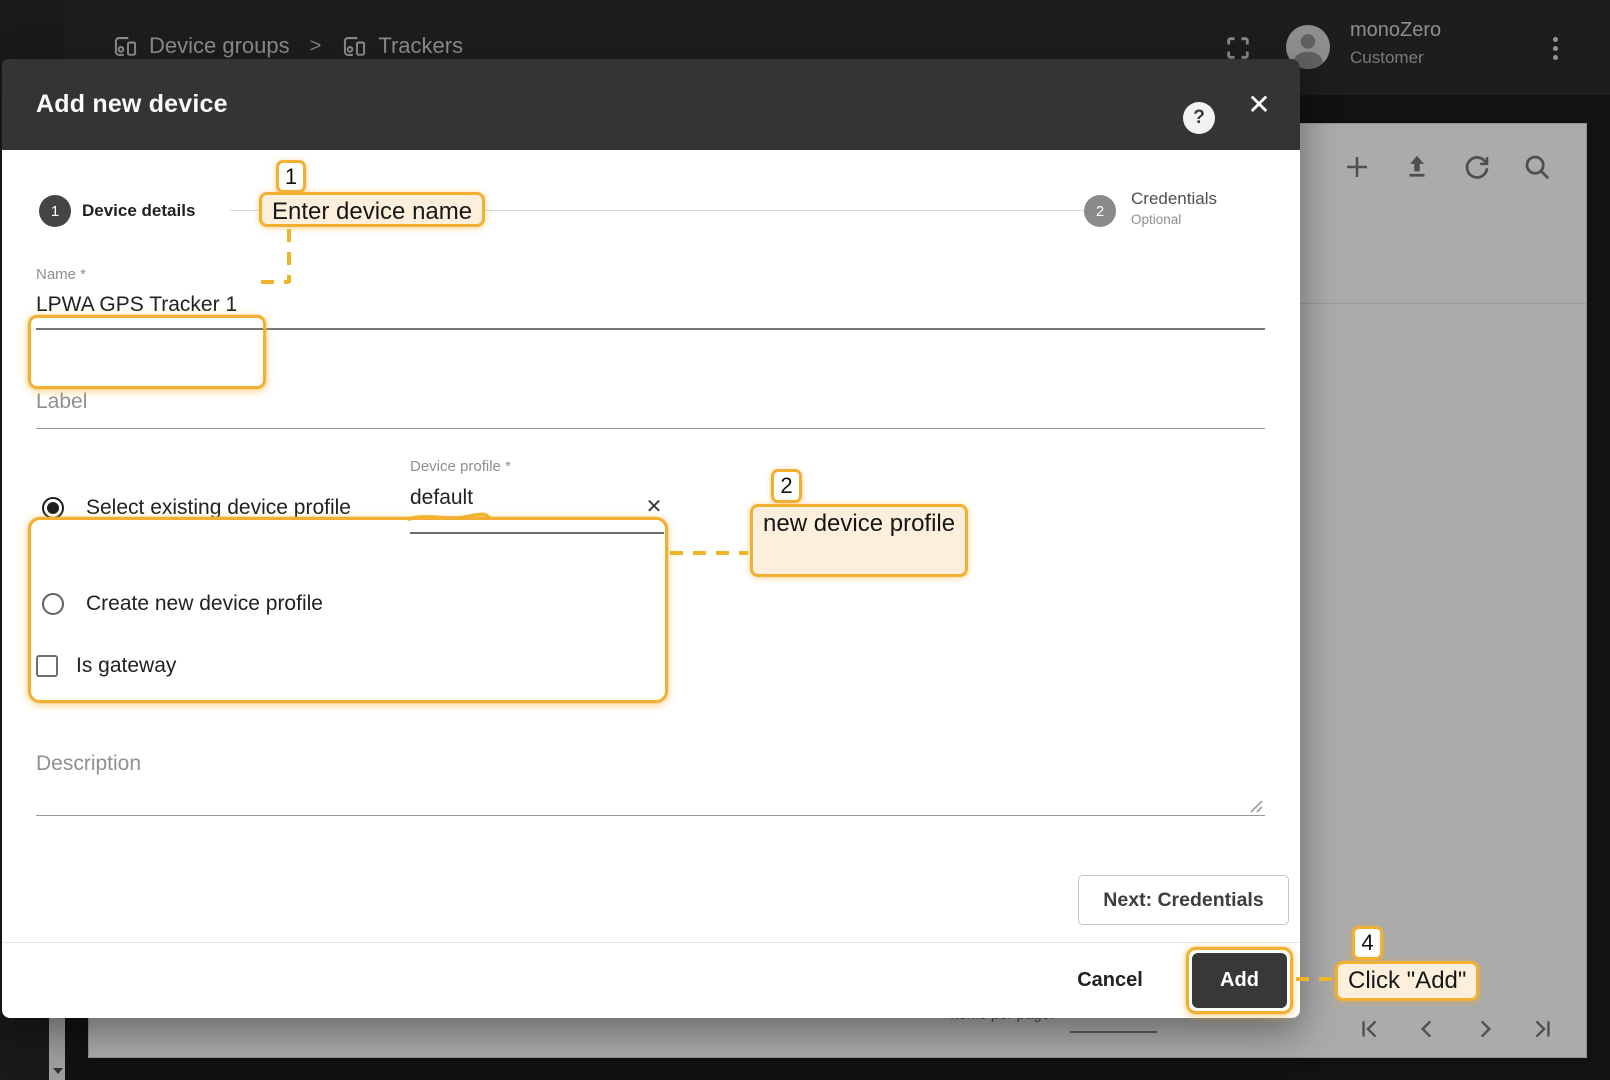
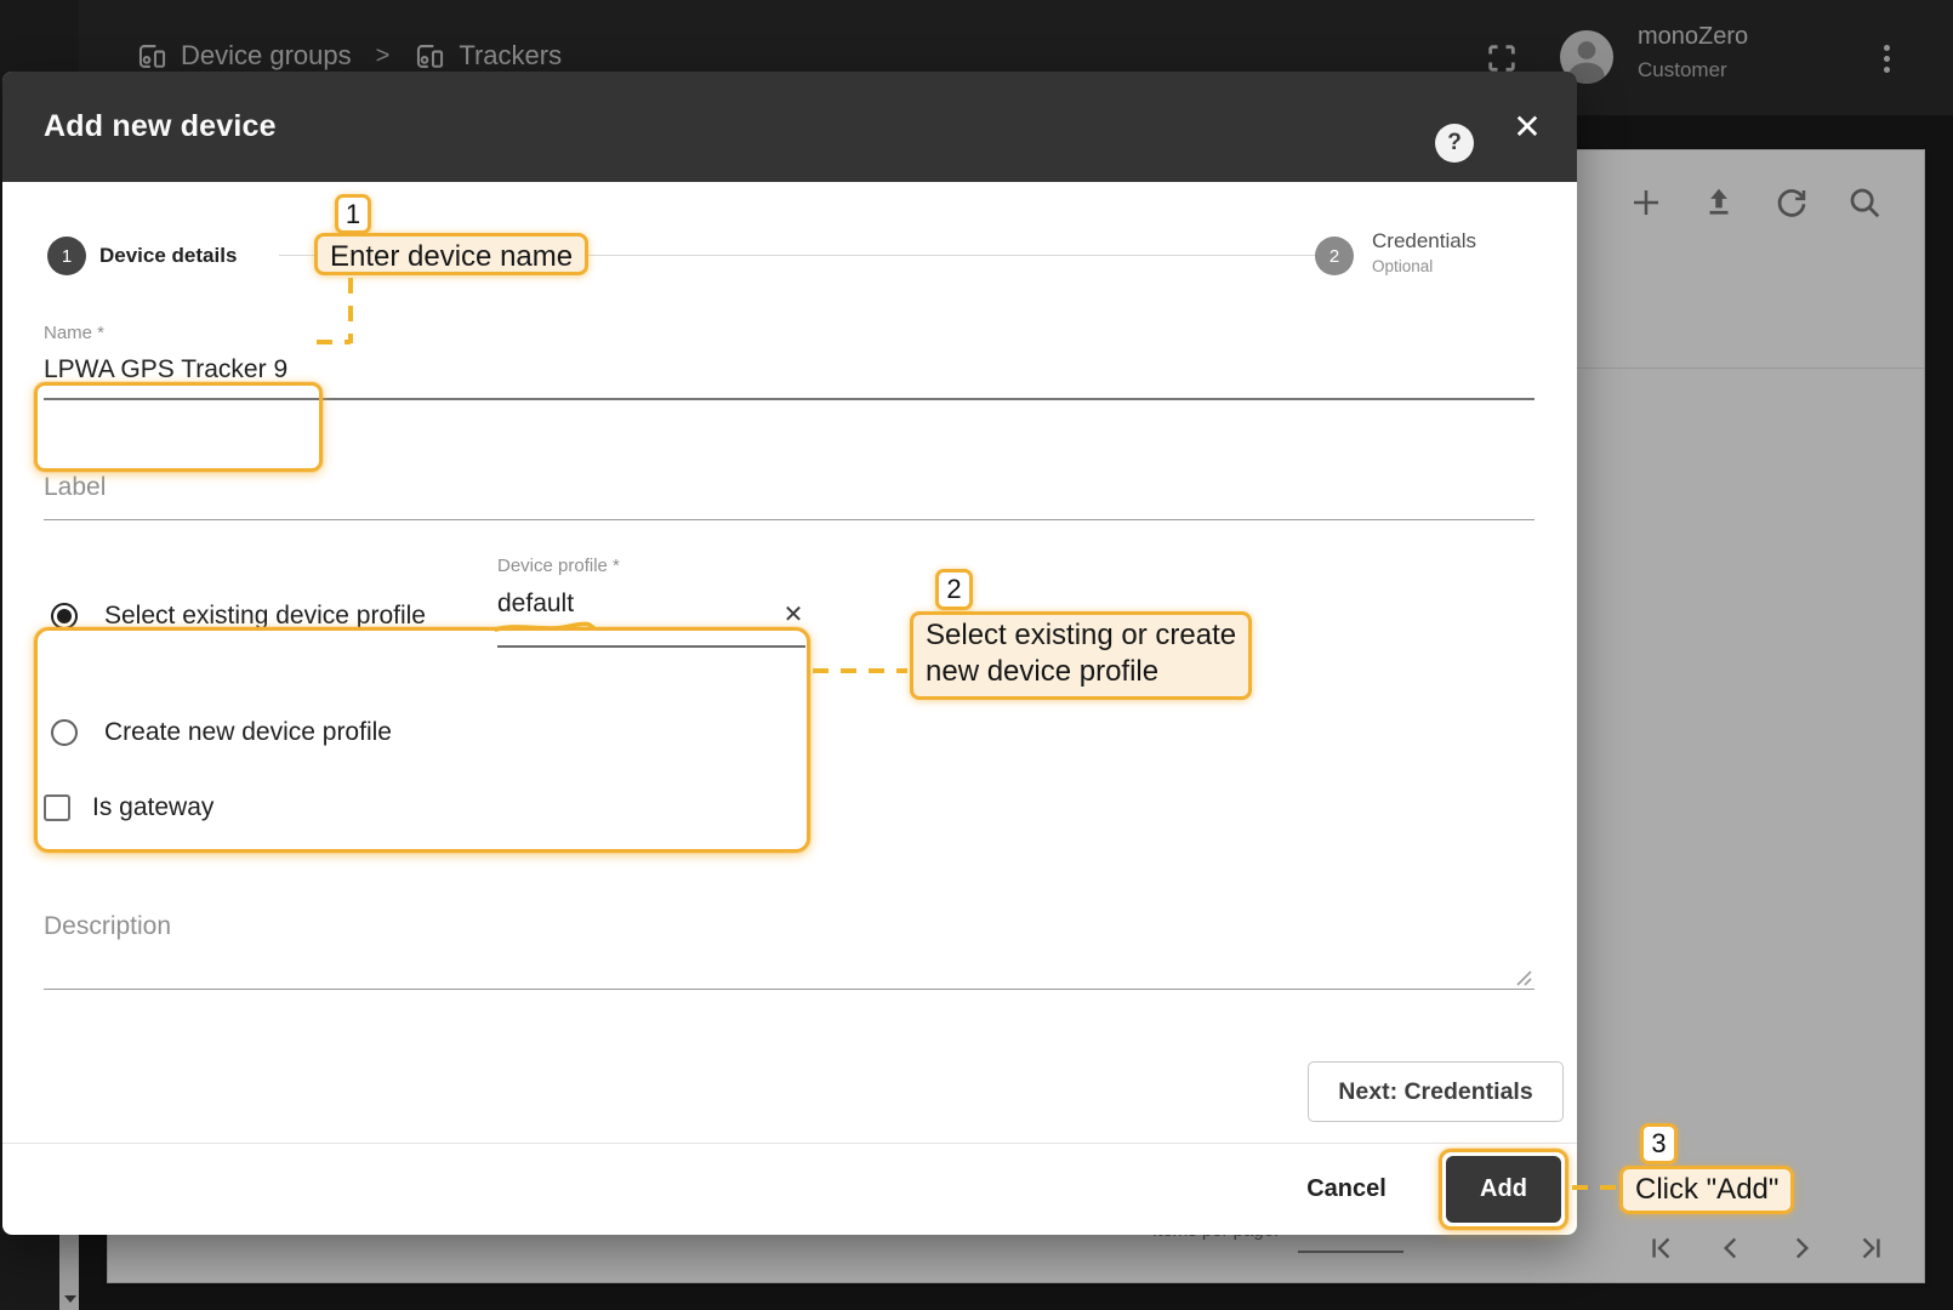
  Device groups
  >
  Trackers
  monoZero
  Customer
  Add new device
  ?
  ✕
  1
  Device details
  2
  Credentials
  Optional
  Name *
- LPWA GPS Tracker 1
+ LPWA GPS Tracker 9
  Label
  Select existing device profile
  Device profile *
  default
  ✕
  Create new device profile
  Is gateway
  Description
  Next: Credentials
  Cancel
  Add
  1
  Enter device name
  2
+ Select existing or create
  new device profile
- 4
+ 3
  Click "Add"
